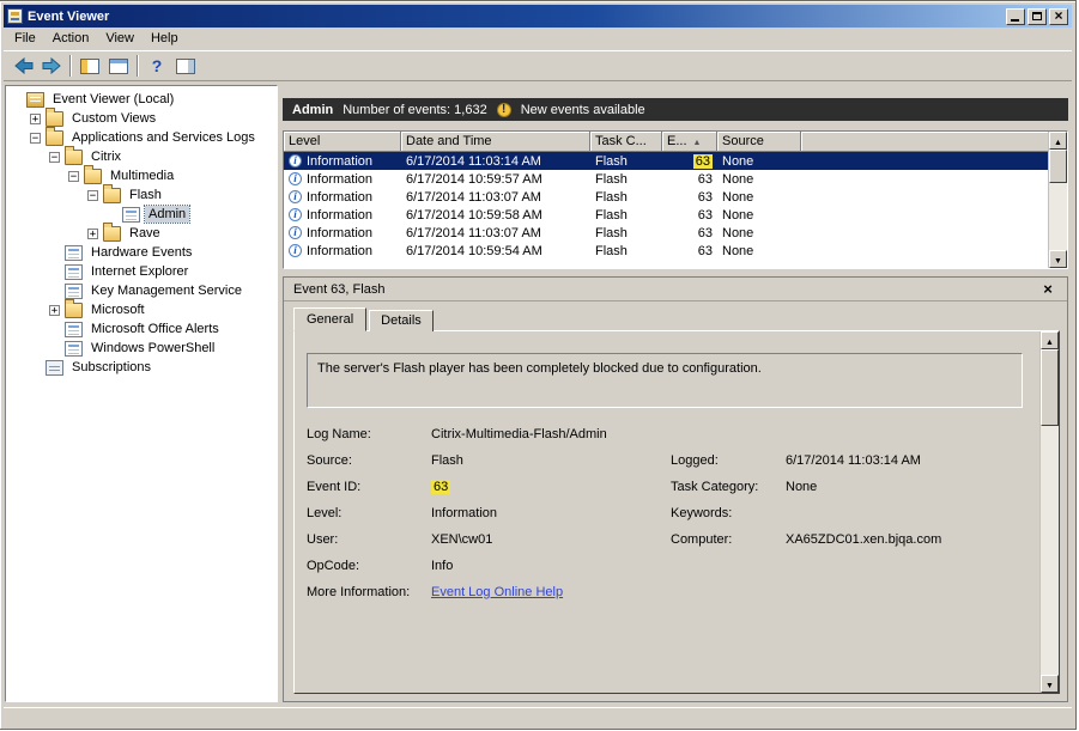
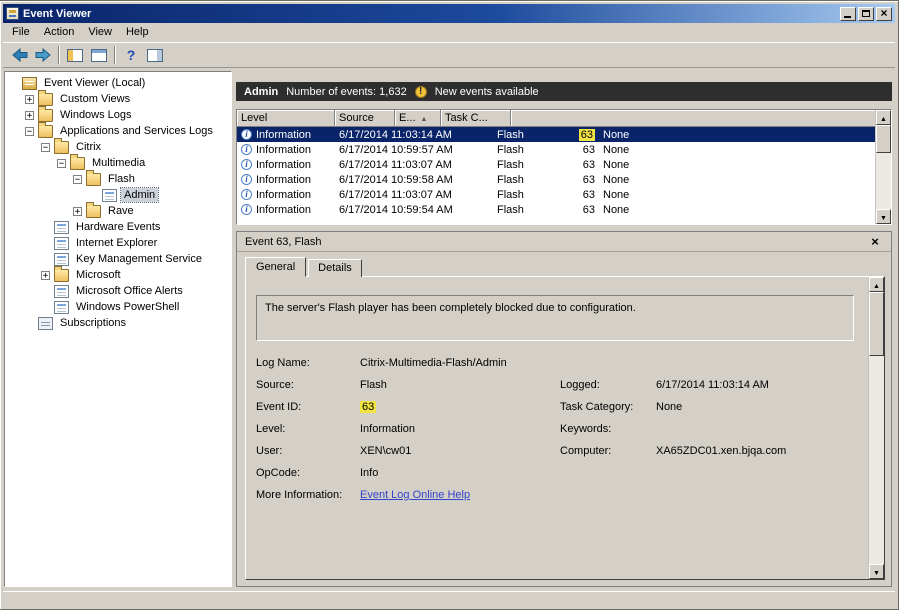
  Event Viewer
  File
  Action
  View
  Help
  ?
  Event Viewer (Local)
  Custom Views
+ Windows Logs
  Applications and Services Logs
  Citrix
  Multimedia
  Flash
  Admin
  Rave
  Hardware Events
  Internet Explorer
  Key Management Service
  Microsoft
  Microsoft Office Alerts
  Windows PowerShell
  Subscriptions
  Admin
  Number of events: 1,632
  New events available
  Level
- Date and Time
- Task C...
+ Source
  E...
- Source
+ Task C...
  Information
  6/17/2014 11:03:14 AM
  Flash
  63
  None
  Information
  6/17/2014 10:59:57 AM
  Flash
  63
  None
  Information
  6/17/2014 11:03:07 AM
  Flash
  63
  None
  Information
  6/17/2014 10:59:58 AM
  Flash
  63
  None
  Information
  6/17/2014 11:03:07 AM
  Flash
  63
  None
  Information
  6/17/2014 10:59:54 AM
  Flash
  63
  None
  Event 63, Flash
  General
  Details
  The server's Flash player has been completely blocked due to configuration.
  Log Name:
  Citrix-Multimedia-Flash/Admin
  Source:
  Flash
  Logged:
  6/17/2014 11:03:14 AM
  Event ID:
  63
  Task Category:
  None
  Level:
  Information
  Keywords:
  User:
  XEN\cw01
  Computer:
  XA65ZDC01.xen.bjqa.com
  OpCode:
  Info
  More Information:
  Event Log Online Help
